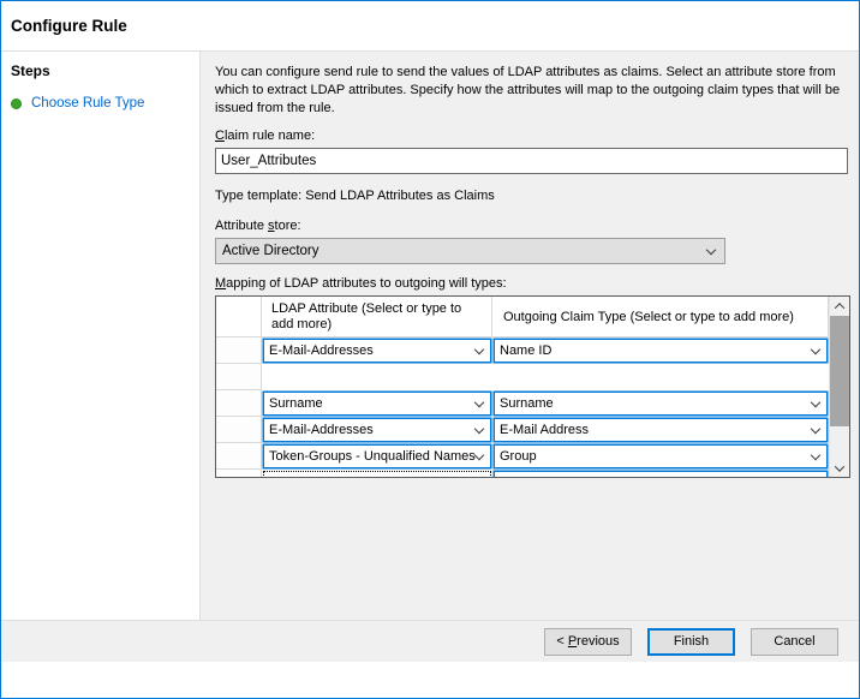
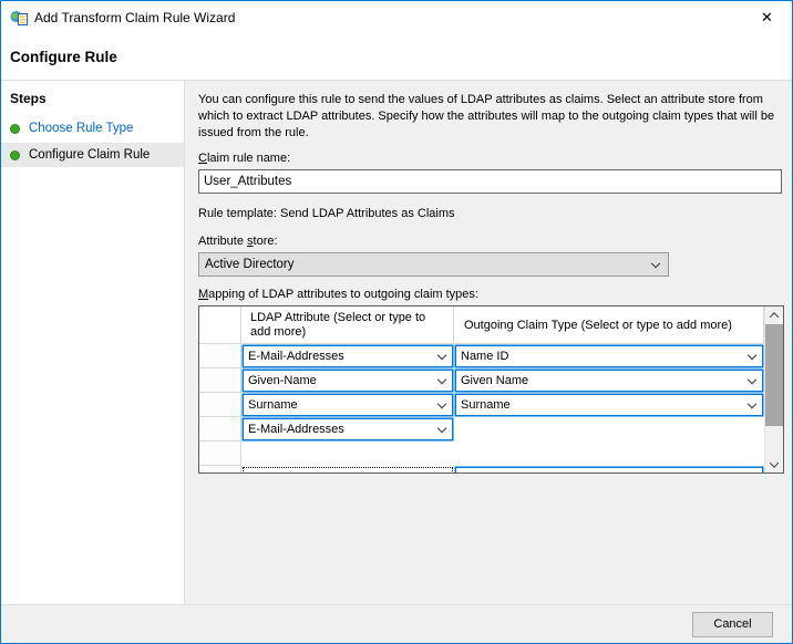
+ Add Transform Claim Rule Wizard
+ ✕
  Configure Rule
  Steps
  Choose Rule Type
+ Configure Claim Rule
- You can configure send rule to send the values of LDAP attributes as claims. Select an attribute store from which to extract LDAP attributes. Specify how the attributes will map to the outgoing claim types that will be issued from the rule.
+ You can configure this rule to send the values of LDAP attributes as claims. Select an attribute store from which to extract LDAP attributes. Specify how the attributes will map to the outgoing claim types that will be issued from the rule.
  Claim rule name:
  User_Attributes
- Type template: Send LDAP Attributes as Claims
+ Rule template: Send LDAP Attributes as Claims
  Attribute store:
  Active Directory
- Mapping of LDAP attributes to outgoing will types:
+ Mapping of LDAP attributes to outgoing claim types:
  LDAP Attribute (Select or type to add more)
  Outgoing Claim Type (Select or type to add more)
  E-Mail-Addresses
  Name ID
+ Given-Name
+ Given Name
  Surname
  Surname
  E-Mail-Addresses
- E-Mail Address
- Token-Groups - Unqualified Names
- Group
- < Previous
- Finish
  Cancel
